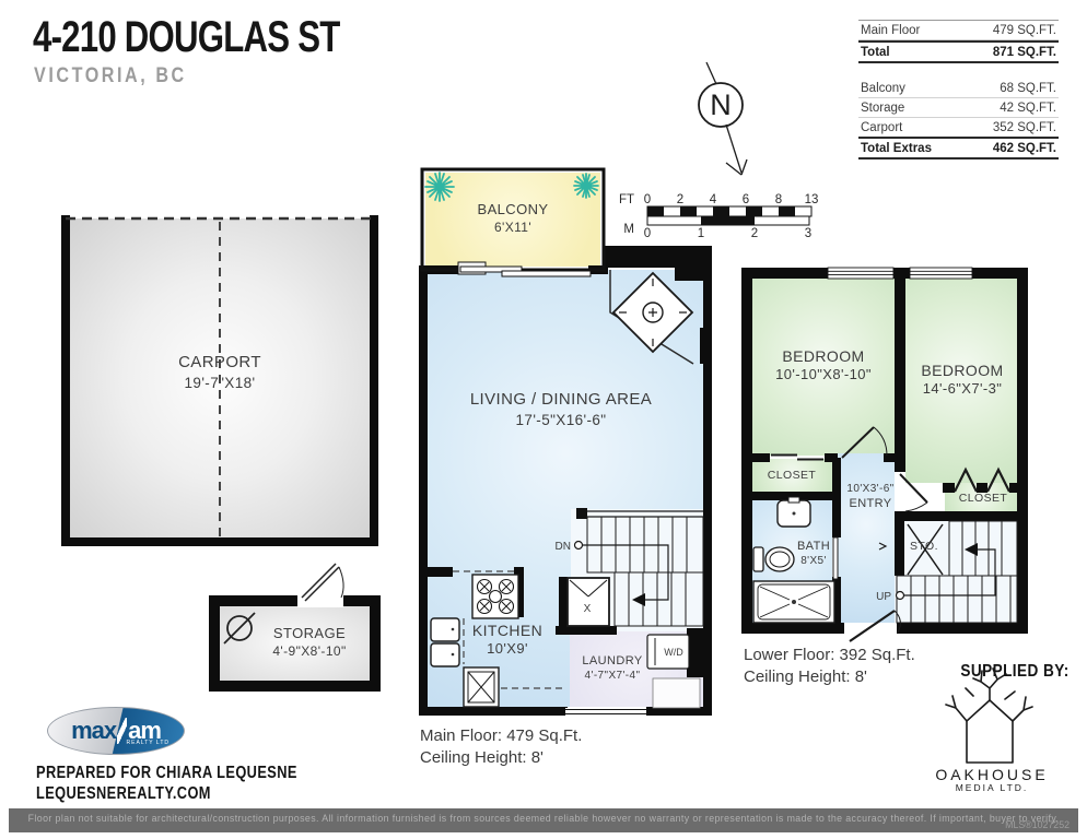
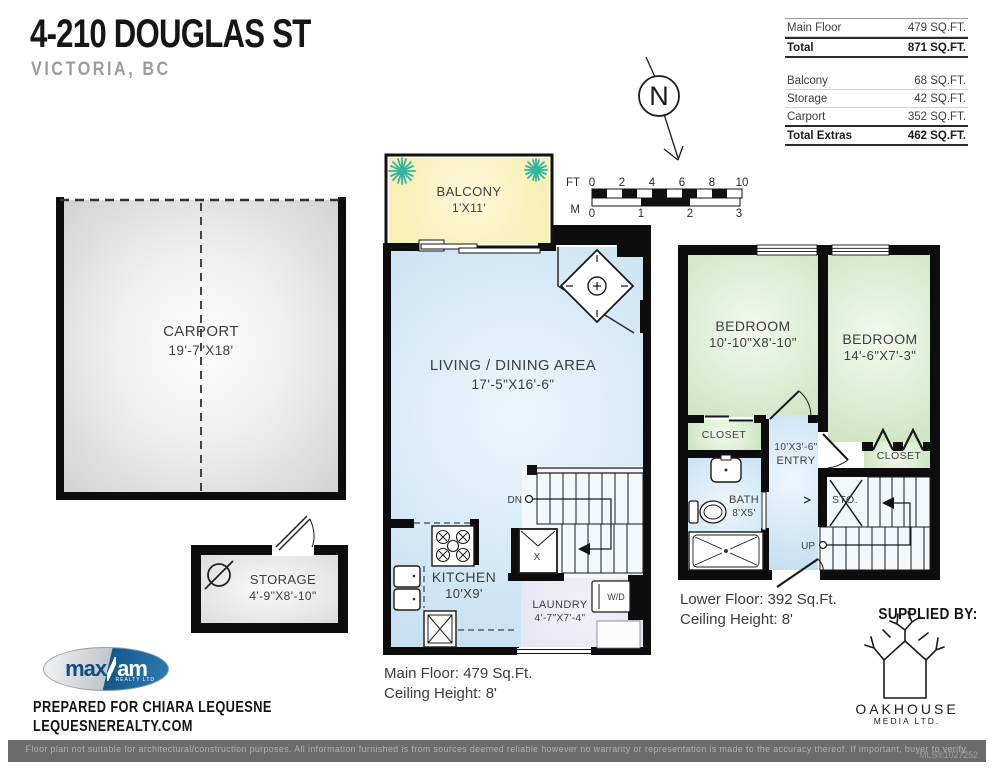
  4-210 DOUGLAS ST
  VICTORIA, BC
  Main Floor
  479 SQ.FT.
  Total
  871 SQ.FT.
  Balcony
  68 SQ.FT.
  Storage
  42 SQ.FT.
  Carport
  352 SQ.FT.
  Total Extras
  462 SQ.FT.
  N
  FT
  0
  2
  4
  6
  8
- 13
+ 10
  M
  0
  1
  2
  3
  X
  W/D
  DN
  UP
  CARPORT
  19'-7"X18'
  STORAGE
  4'-9"X8'-10"
  BALCONY
- 6'X11'
+ 1'X11'
  LIVING / DINING AREA
  17'-5"X16'-6"
  KITCHEN
  10'X9'
  LAUNDRY
  4'-7"X7'-4"
  BEDROOM
  10'-10"X8'-10"
  BEDROOM
  14'-6"X7'-3"
  CLOSET
  CLOSET
  10'X3'-6"
  ENTRY
  BATH
  8'X5'
  STO.
  Main Floor: 479 Sq.Ft.
  Ceiling Height: 8'
  Lower Floor: 392 Sq.Ft.
  Ceiling Height: 8'
  max
  am
  PREPARED FOR CHIARA LEQUESNE
  LEQUESNEREALTY.COM
  SUPPLIED BY:
  OAKHOUSE
  MEDIA LTD.
  Floor plan not suitable for architectural/construction purposes. All information furnished is from sources deemed reliable however no warranty or representation is made to the accuracy thereof. If important, buyer to verify.
  MLS®1027252
